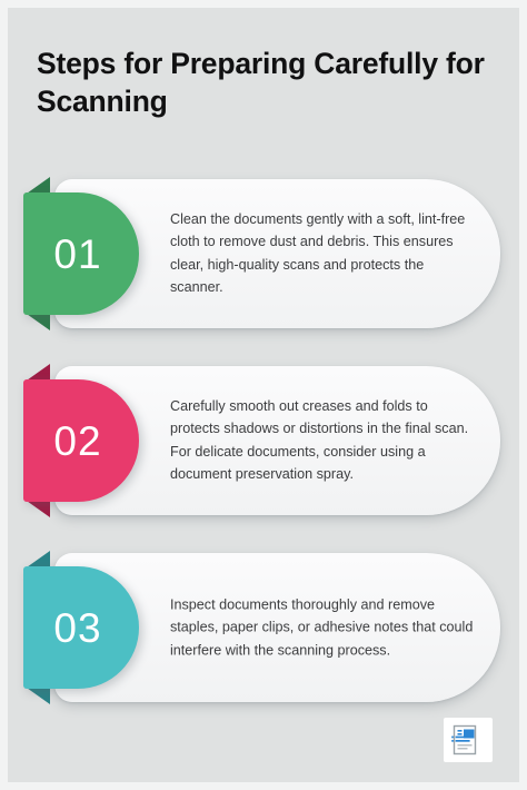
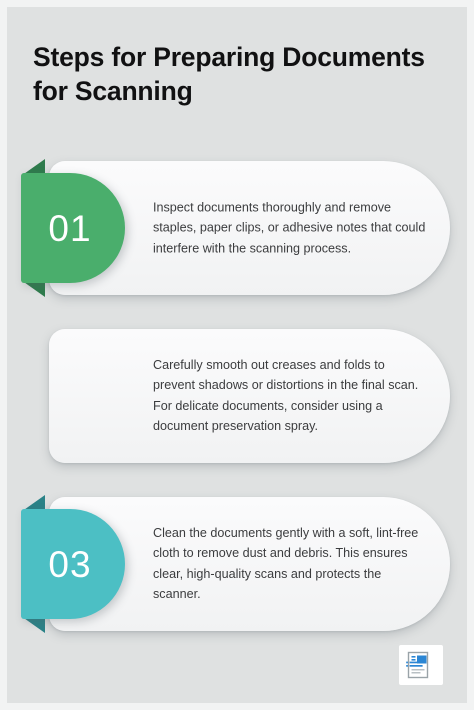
- Steps for Preparing Carefully for Scanning
+ Steps for Preparing Documents for Scanning
  01
- Clean the documents gently with a soft, lint-free cloth to remove dust and debris. This ensures clear, high-quality scans and protects the scanner.
+ Inspect documents thoroughly and remove staples, paper clips, or adhesive notes that could interfere with the scanning process.
- 02
- Carefully smooth out creases and folds to protects shadows or distortions in the final scan. For delicate documents, consider using a document preservation spray.
+ Carefully smooth out creases and folds to prevent shadows or distortions in the final scan. For delicate documents, consider using a document preservation spray.
  03
- Inspect documents thoroughly and remove staples, paper clips, or adhesive notes that could interfere with the scanning process.
+ Clean the documents gently with a soft, lint-free cloth to remove dust and debris. This ensures clear, high-quality scans and protects the scanner.
